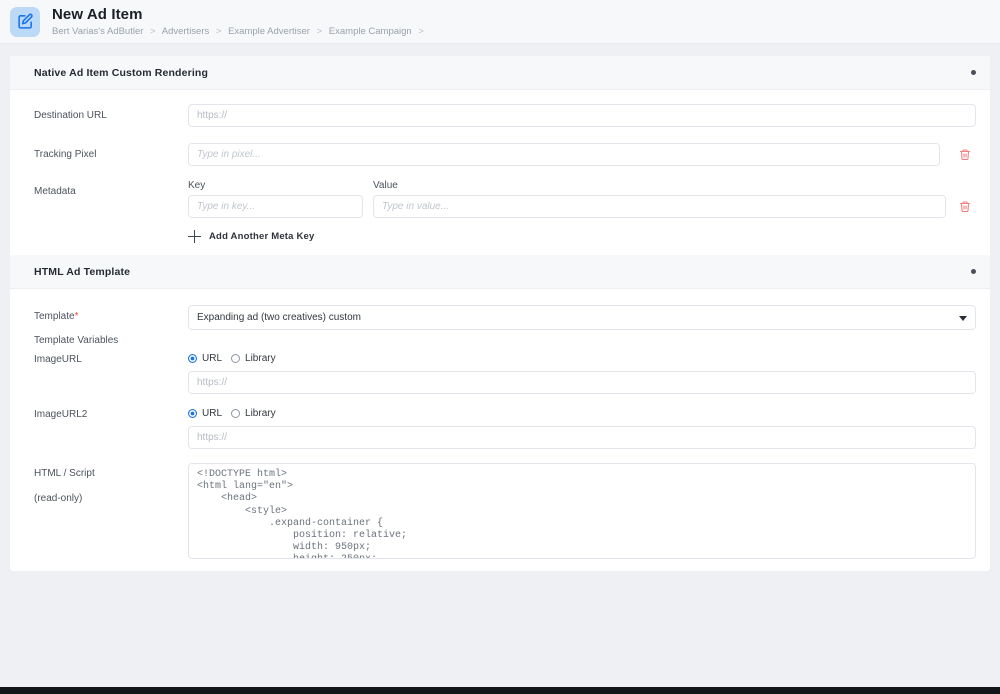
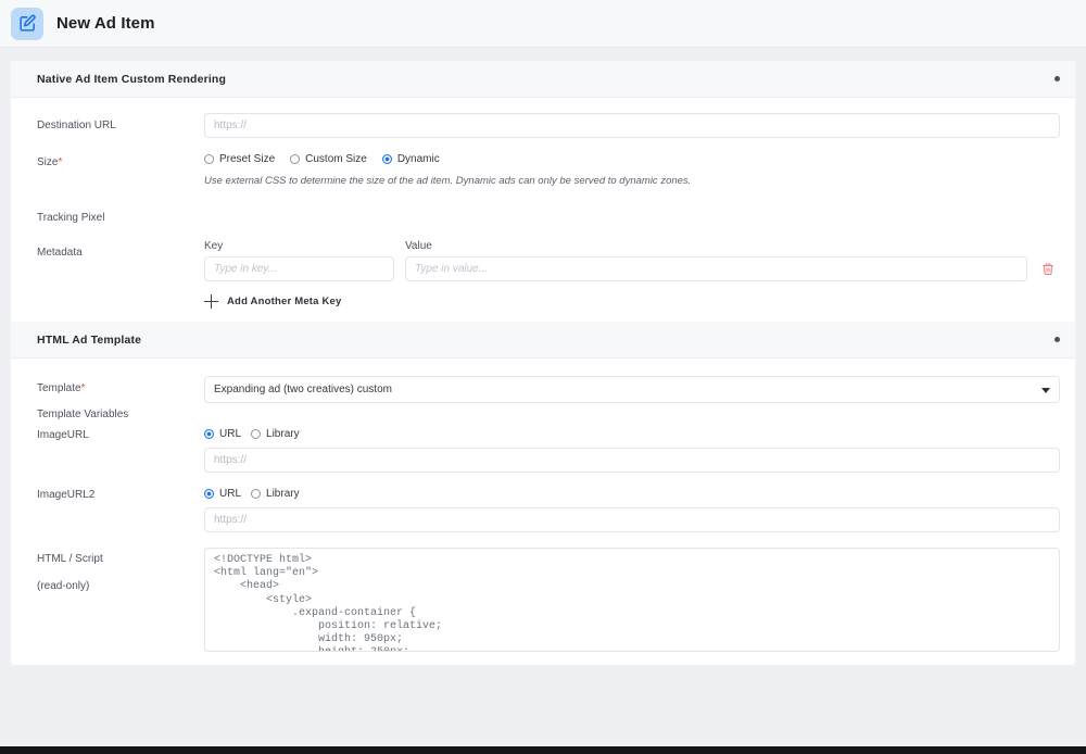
  New Ad Item
- Bert Varias's AdButler > Advertisers > Example Advertiser > Example Campaign >
  Native Ad Item Custom Rendering
  Destination URL
  https://
+ Size*
+ Preset Size
+ Custom Size
+ Dynamic
+ Use external CSS to determine the size of the ad item. Dynamic ads can only be served to dynamic zones.
  Tracking Pixel
- Type in pixel...
  Metadata
  Key
  Value
  Type in key...
  Type in value...
  Add Another Meta Key
  HTML Ad Template
  Template*
  Expanding ad (two creatives) custom
  Template Variables
  ImageURL
  URL
  Library
  https://
  ImageURL2
  URL
  Library
  https://
  HTML / Script
  (read-only)
  <!DOCTYPE html>
  <html lang="en">
  <head>
  <style>
  .expand-container {
  position: relative;
  width: 950px;
